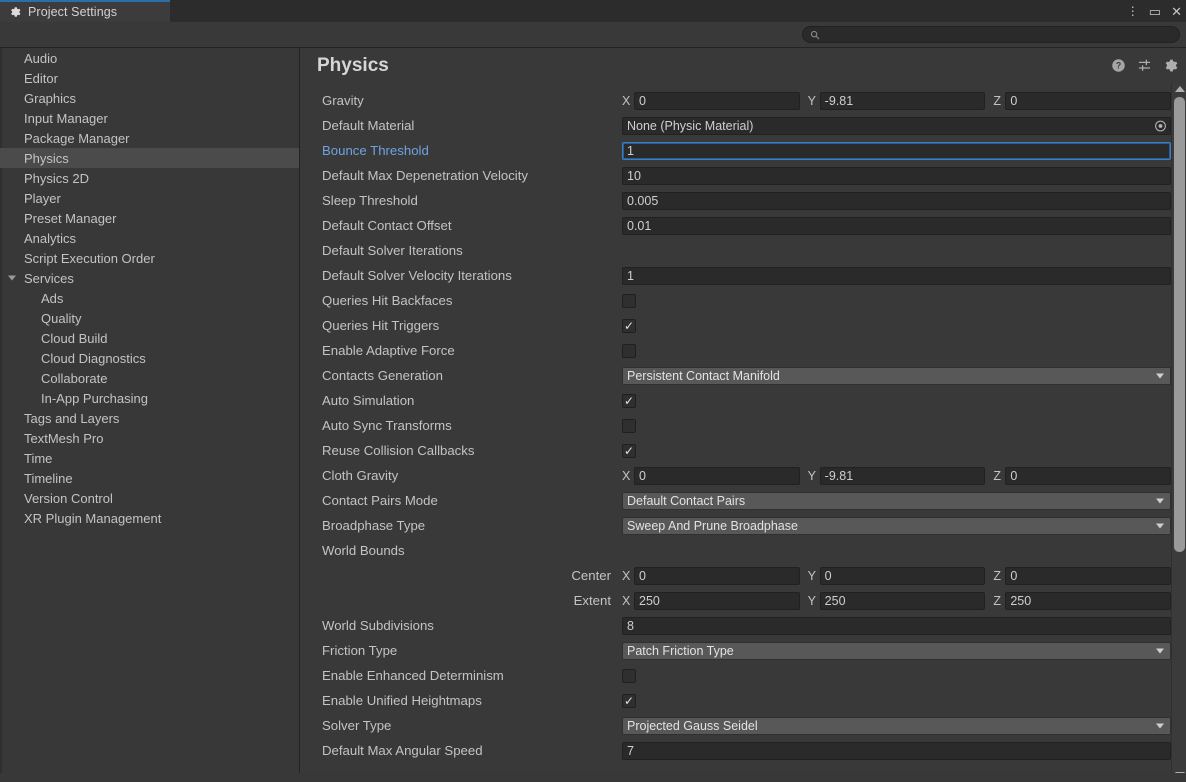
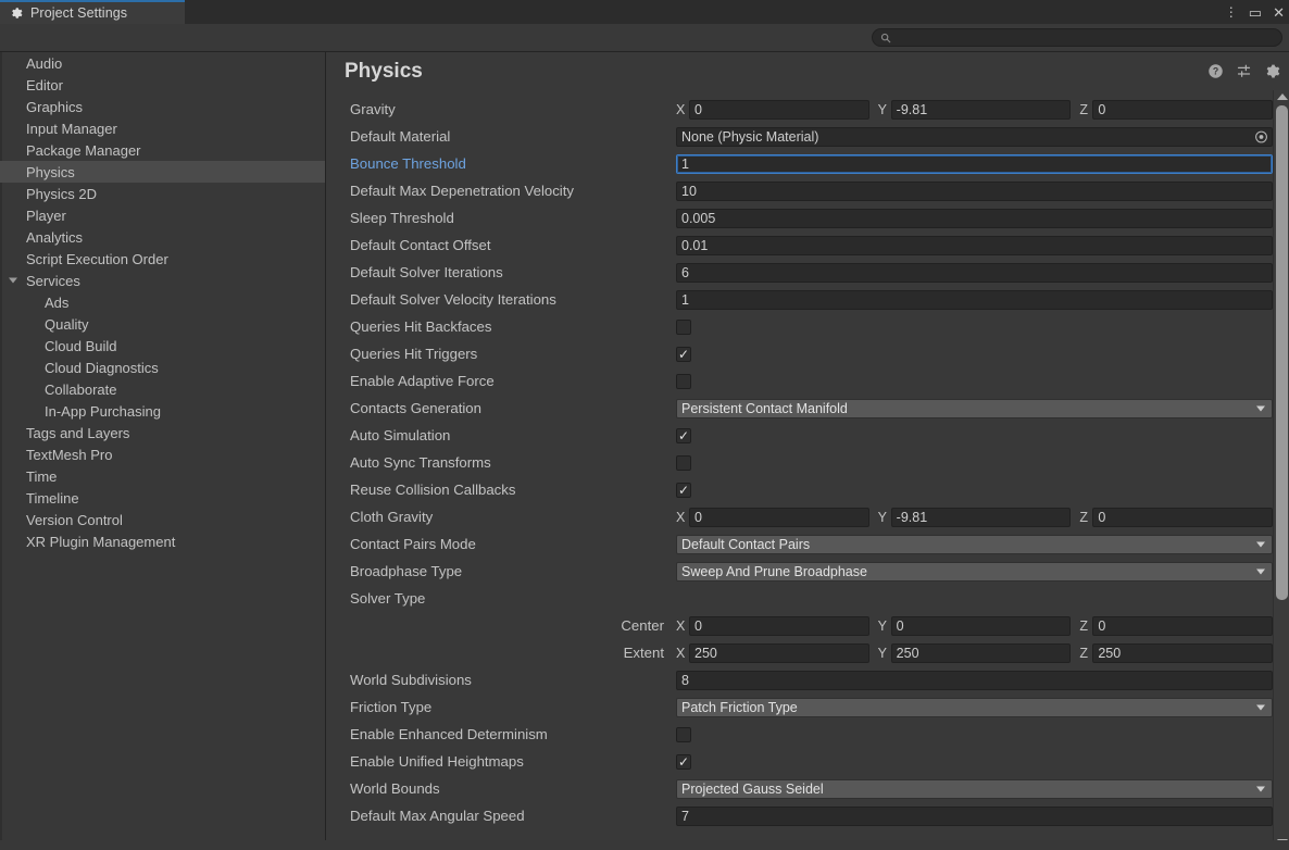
  Project Settings
  ⋮
  ▭
  ✕
  Audio
  Editor
  Graphics
  Input Manager
  Package Manager
  Physics
  Physics 2D
  Player
- Preset Manager
  Analytics
  Script Execution Order
  Services
  Ads
  Quality
  Cloud Build
  Cloud Diagnostics
  Collaborate
  In-App Purchasing
  Tags and Layers
  TextMesh Pro
  Time
  Timeline
  Version Control
  XR Plugin Management
  Physics
  ?
  Gravity
  X
  0
  Y
  -9.81
  Z
  0
  Default Material
  None (Physic Material)
  Bounce Threshold
  1
  Default Max Depenetration Velocity
  10
  Sleep Threshold
  0.005
  Default Contact Offset
  0.01
  Default Solver Iterations
+ 6
  Default Solver Velocity Iterations
  1
  Queries Hit Backfaces
  Queries Hit Triggers
  ✓
  Enable Adaptive Force
  Contacts Generation
  Persistent Contact Manifold
  Auto Simulation
  ✓
  Auto Sync Transforms
  Reuse Collision Callbacks
  ✓
  Cloth Gravity
  X
  0
  Y
  -9.81
  Z
  0
  Contact Pairs Mode
  Default Contact Pairs
  Broadphase Type
  Sweep And Prune Broadphase
- World Bounds
+ Solver Type
  Center
  X
  0
  Y
  0
  Z
  0
  Extent
  X
  250
  Y
  250
  Z
  250
  World Subdivisions
  8
  Friction Type
  Patch Friction Type
  Enable Enhanced Determinism
  Enable Unified Heightmaps
  ✓
- Solver Type
+ World Bounds
  Projected Gauss Seidel
  Default Max Angular Speed
  7
